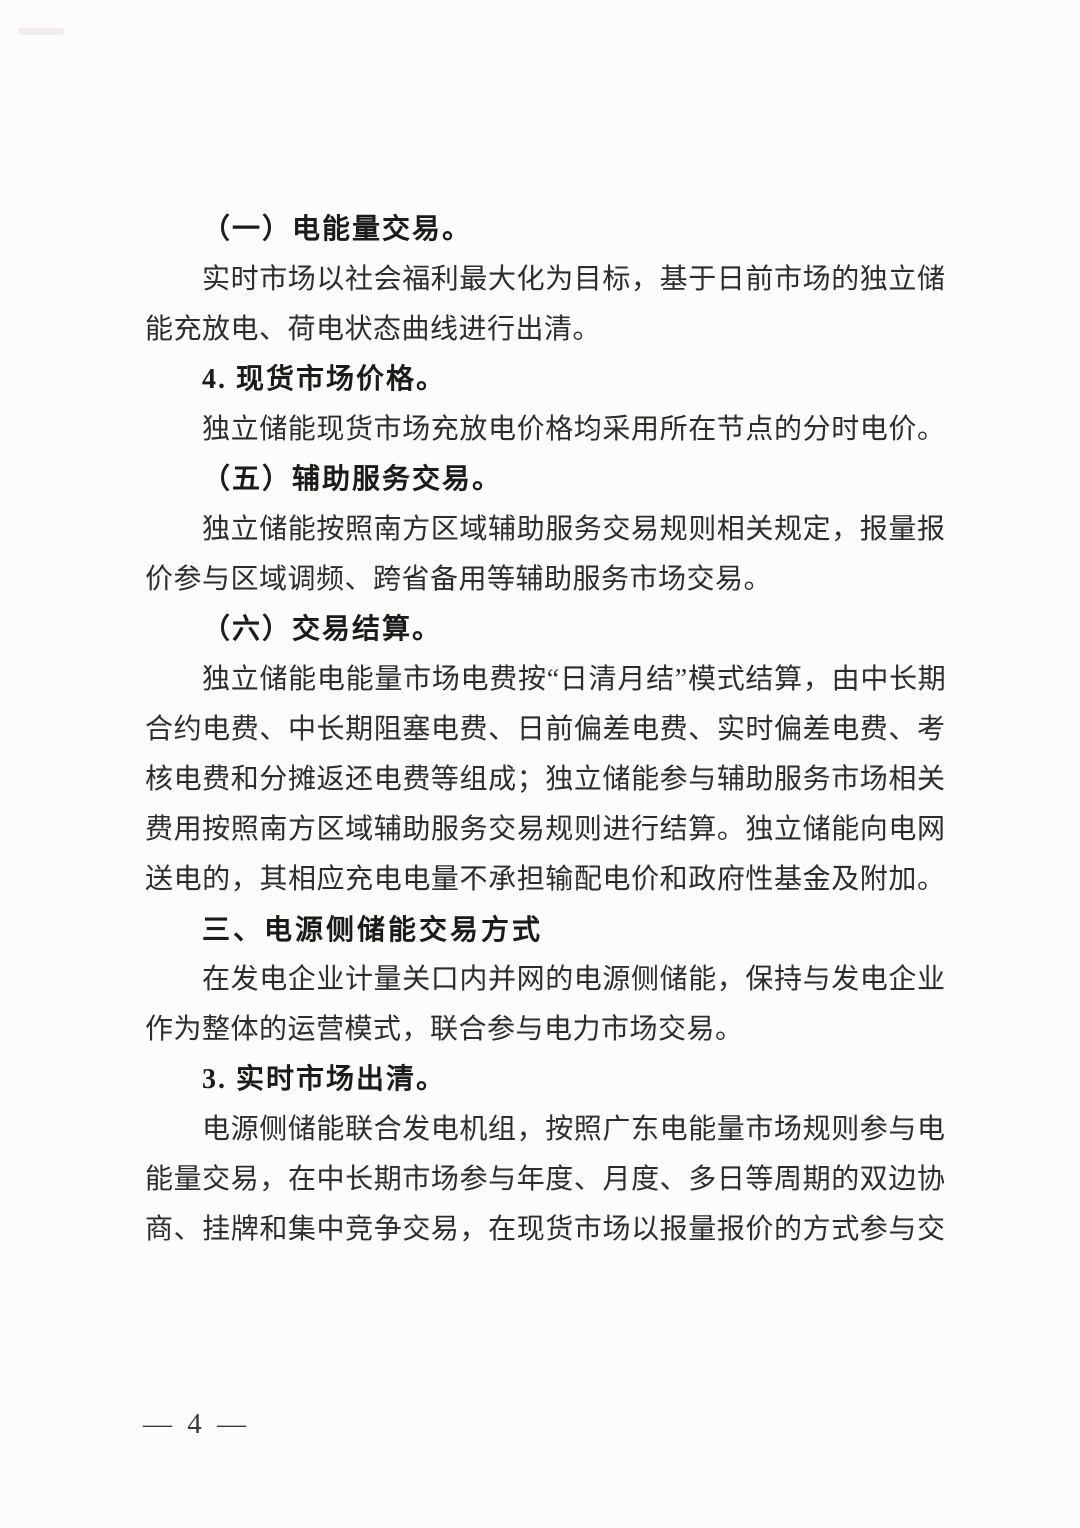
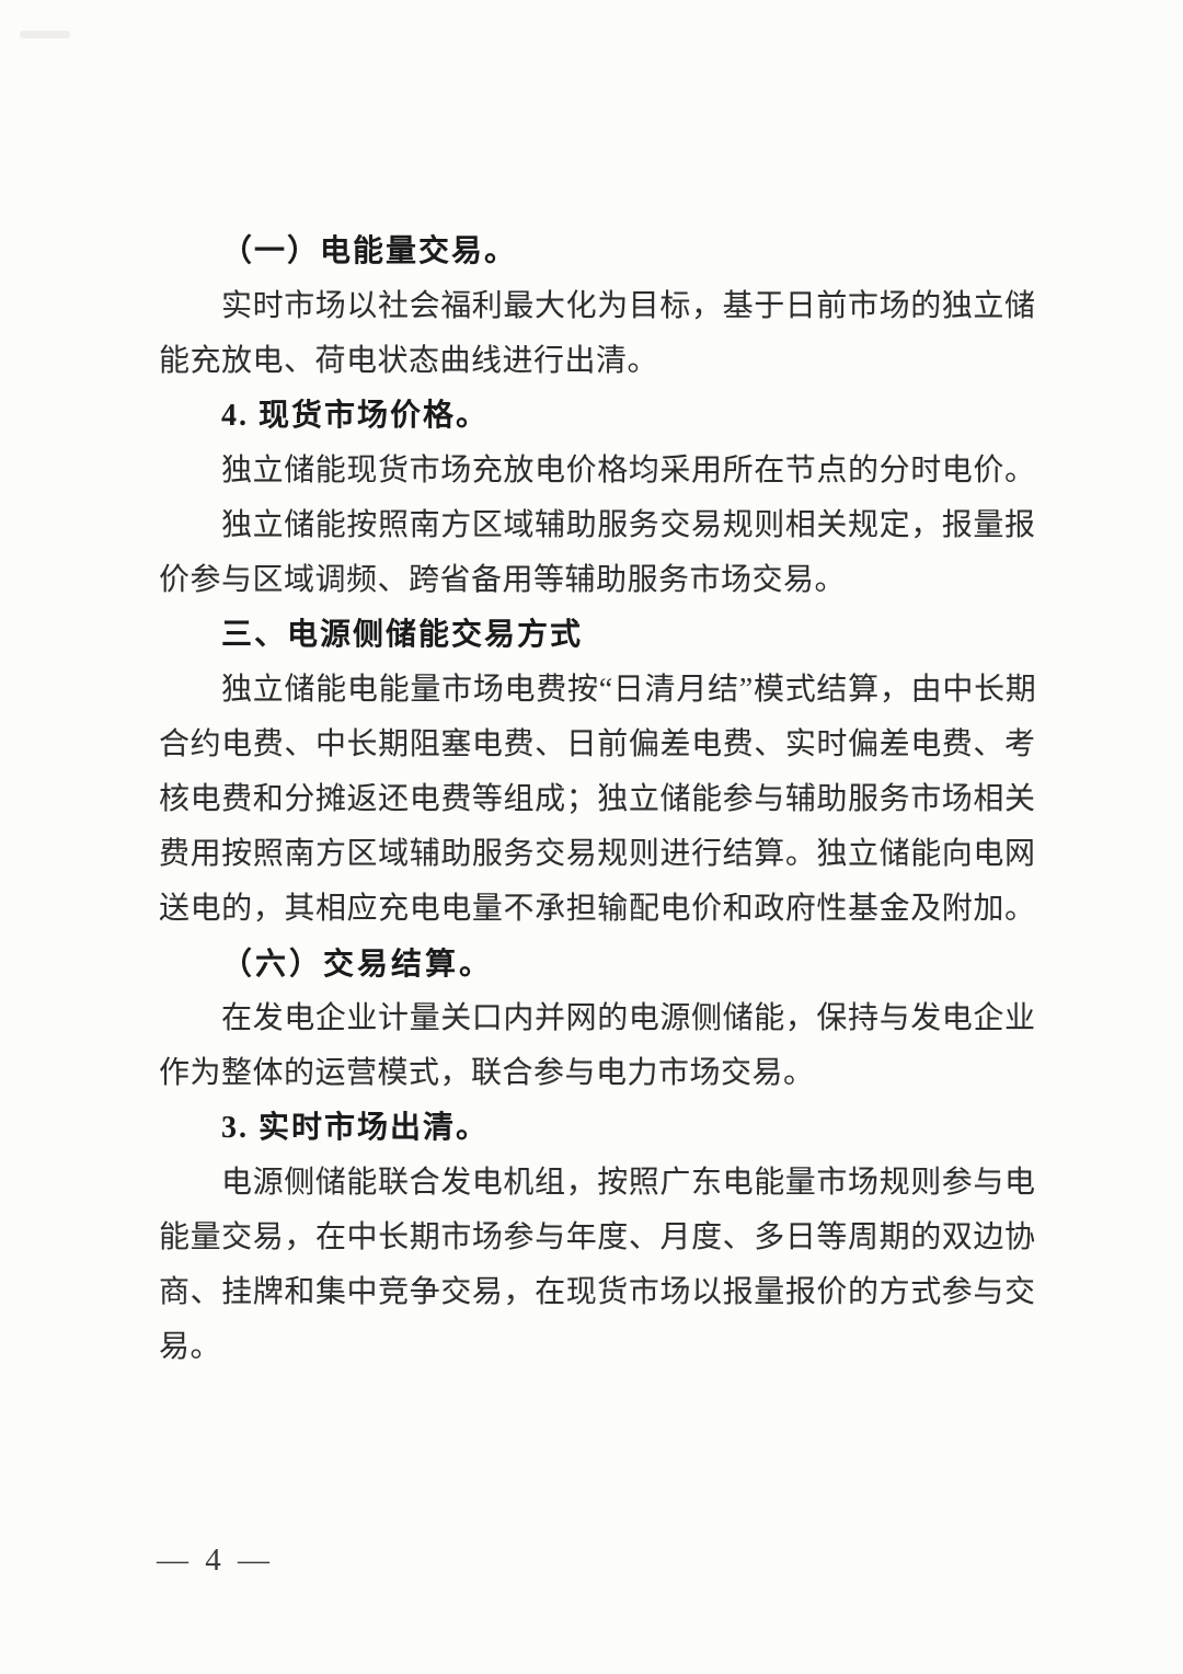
  （一）电能量交易。
  实时市场以社会福利最大化为目标，基于日前市场的独立储
  能充放电、荷电状态曲线进行出清。
  4. 现货市场价格。
  独立储能现货市场充放电价格均采用所在节点的分时电价。
- （五）辅助服务交易。
  独立储能按照南方区域辅助服务交易规则相关规定，报量报
  价参与区域调频、跨省备用等辅助服务市场交易。
- （六）交易结算。
+ 三、电源侧储能交易方式
  独立储能电能量市场电费按“日清月结”模式结算，由中长期
  合约电费、中长期阻塞电费、日前偏差电费、实时偏差电费、考
  核电费和分摊返还电费等组成；独立储能参与辅助服务市场相关
  费用按照南方区域辅助服务交易规则进行结算。独立储能向电网
  送电的，其相应充电电量不承担输配电价和政府性基金及附加。
- 三、电源侧储能交易方式
+ （六）交易结算。
  在发电企业计量关口内并网的电源侧储能，保持与发电企业
  作为整体的运营模式，联合参与电力市场交易。
  3. 实时市场出清。
  电源侧储能联合发电机组，按照广东电能量市场规则参与电
  能量交易，在中长期市场参与年度、月度、多日等周期的双边协
  商、挂牌和集中竞争交易，在现货市场以报量报价的方式参与交
+ 易。
  — 4 —
